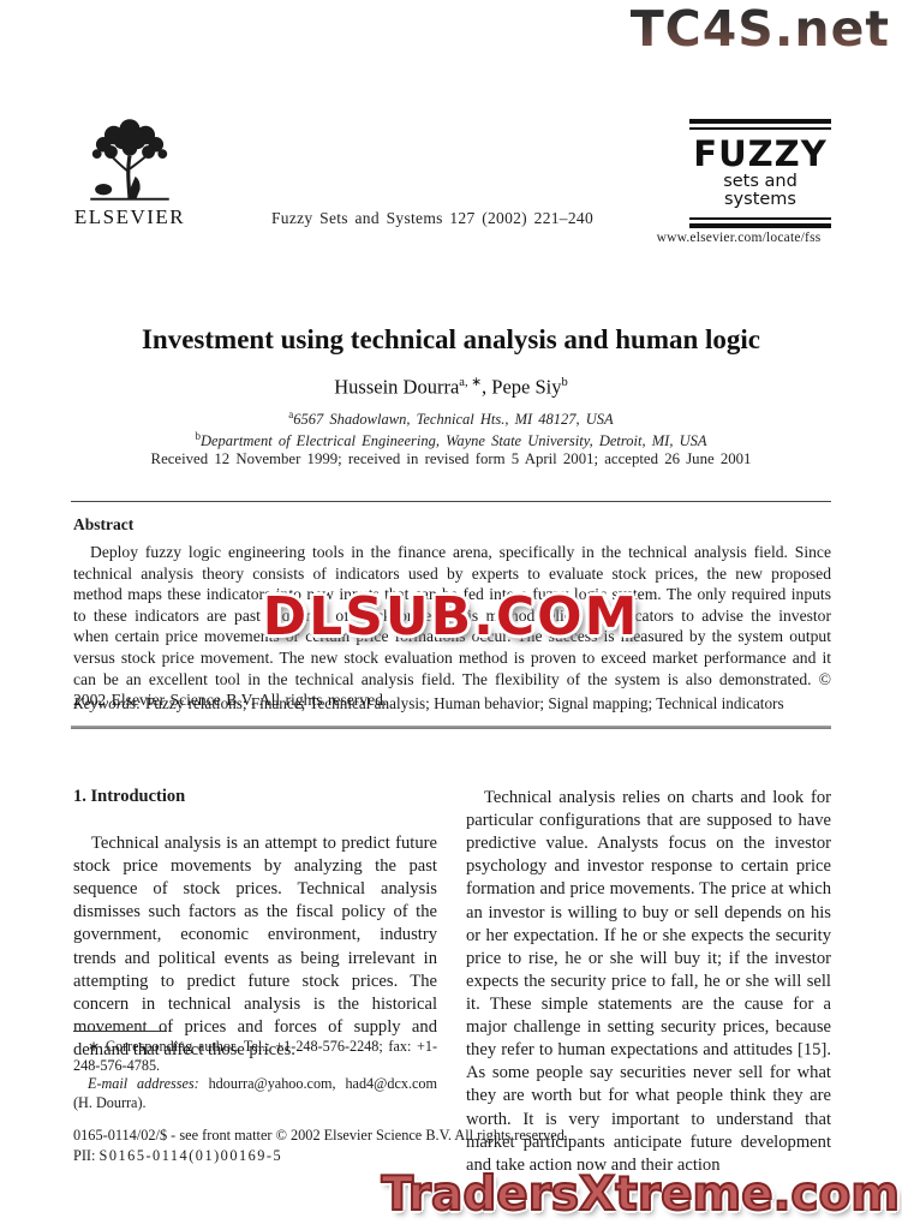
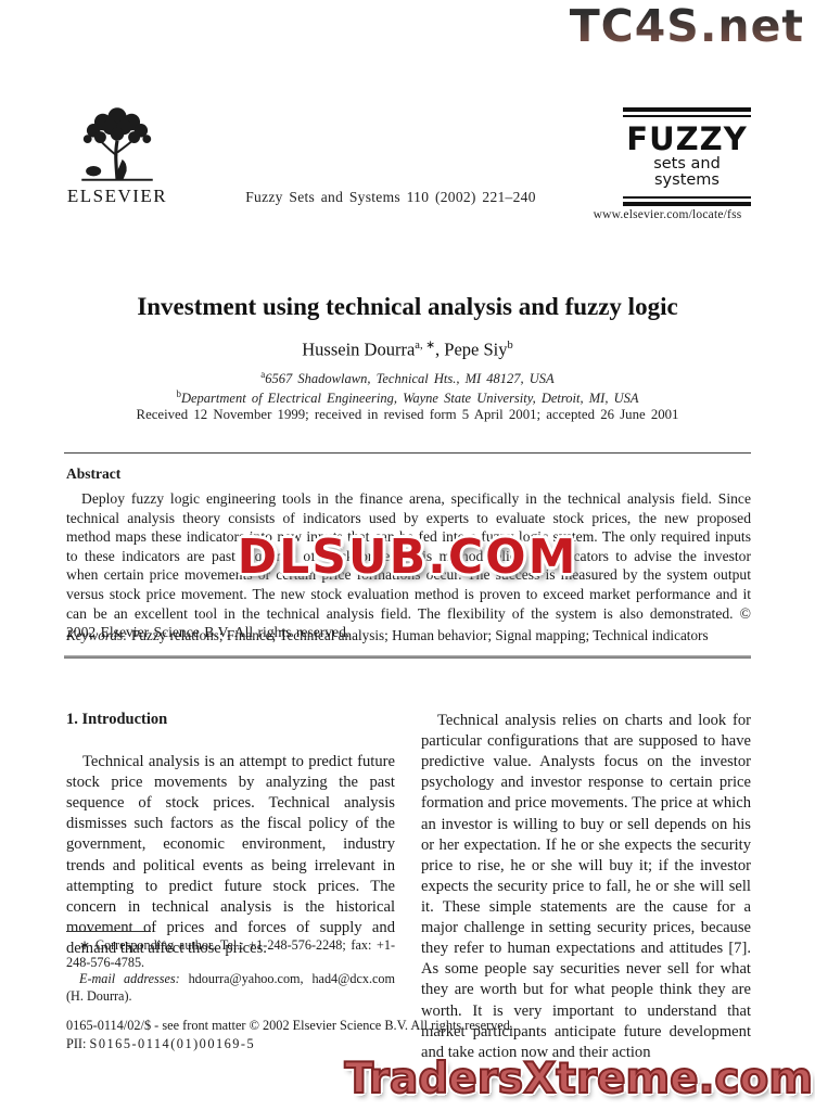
  TC4S.net
  ELSEVIER
- Fuzzy Sets and Systems 127 (2002) 221–240
+ Fuzzy Sets and Systems 110 (2002) 221–240
  FUZZY
  sets and systems
  www.elsevier.com/locate/fss
- Investment using technical analysis and human logic
+ Investment using technical analysis and fuzzy logic
  Hussein Dourraa, ∗, Pepe Siyb
  a6567 Shadowlawn, Technical Hts., MI 48127, USA
  bDepartment of Electrical Engineering, Wayne State University, Detroit, MI, USA
  Received 12 November 1999; received in revised form 5 April 2001; accepted 26 June 2001
  Abstract
  Deploy fuzzy logic engineering tools in the finance arena, specifically in the technical analysis field. Since technical analysis theory consists of indicators used by experts to evaluate stock prices, the new proposed method maps these indicators into new inputs that can be fed into a fuzzy logic system. The only required inputs to these indicators are past sequence of stock prices. This method relies on indicators to advise the investor when certain price movements or certain price formations occur. The success is measured by the system output versus stock price movement. The new stock evaluation method is proven to exceed market performance and it can be an excellent tool in the technical analysis field. The flexibility of the system is also demonstrated. © 2002 Elsevier Science B.V. All rights reserved.
  Keywords: Fuzzy relations; Finance; Technical analysis; Human behavior; Signal mapping; Technical indicators
  DLSUB.COM
  1. Introduction
  Technical analysis is an attempt to predict future stock price movements by analyzing the past sequence of stock prices. Technical analysis dismisses such factors as the fiscal policy of the government, economic environment, industry trends and political events as being irrelevant in attempting to predict future stock prices. The concern in technical analysis is the historical movement of prices and forces of supply and demand that affect those prices.
- Technical analysis relies on charts and look for particular configurations that are supposed to have predictive value. Analysts focus on the investor psychology and investor response to certain price formation and price movements. The price at which an investor is willing to buy or sell depends on his or her expectation. If he or she expects the security price to rise, he or she will buy it; if the investor expects the security price to fall, he or she will sell it. These simple statements are the cause for a major challenge in setting security prices, because they refer to human expectations and attitudes [15]. As some people say securities never sell for what they are worth but for what people think they are worth. It is very important to understand that market participants anticipate future development and take action now and their action
+ Technical analysis relies on charts and look for particular configurations that are supposed to have predictive value. Analysts focus on the investor psychology and investor response to certain price formation and price movements. The price at which an investor is willing to buy or sell depends on his or her expectation. If he or she expects the security price to rise, he or she will buy it; if the investor expects the security price to fall, he or she will sell it. These simple statements are the cause for a major challenge in setting security prices, because they refer to human expectations and attitudes [7]. As some people say securities never sell for what they are worth but for what people think they are worth. It is very important to understand that market participants anticipate future development and take action now and their action
  ∗ Corresponding author. Tel.: +1-248-576-2248; fax: +1-248-576-4785.
  E-mail addresses: hdourra@yahoo.com, had4@dcx.com (H. Dourra).
  0165-0114/02/$ - see front matter © 2002 Elsevier Science B.V. All rights reserved.
  PII: S0165-0114(01)00169-5
  TradersXtreme.com
